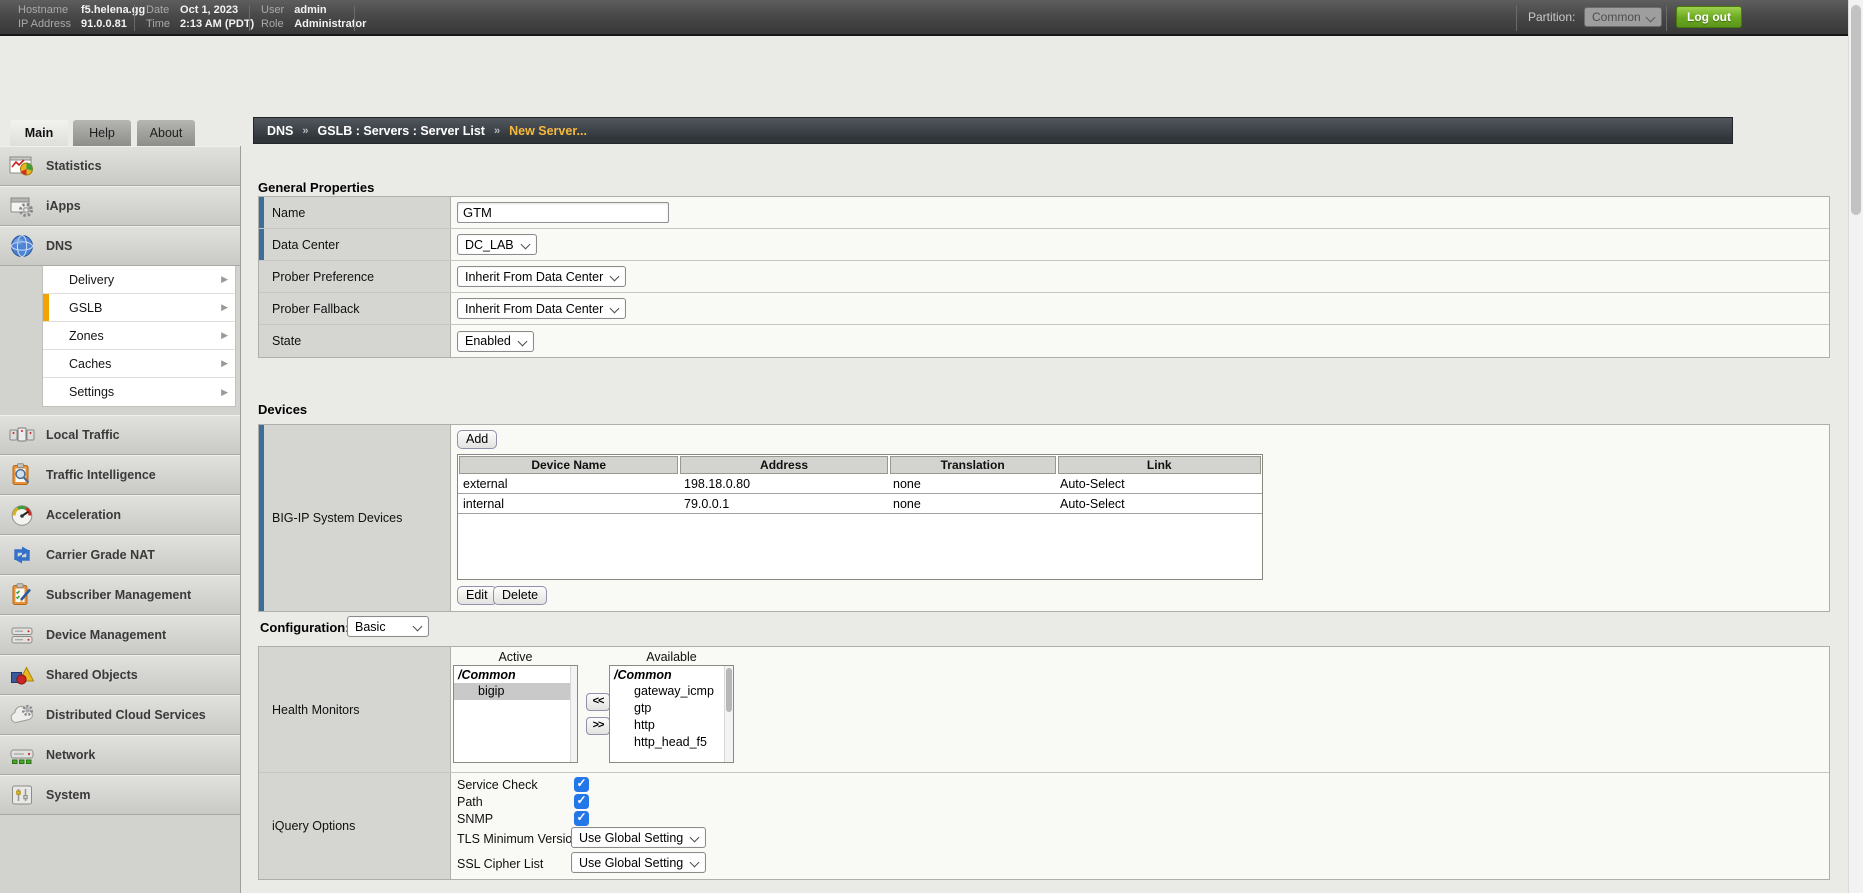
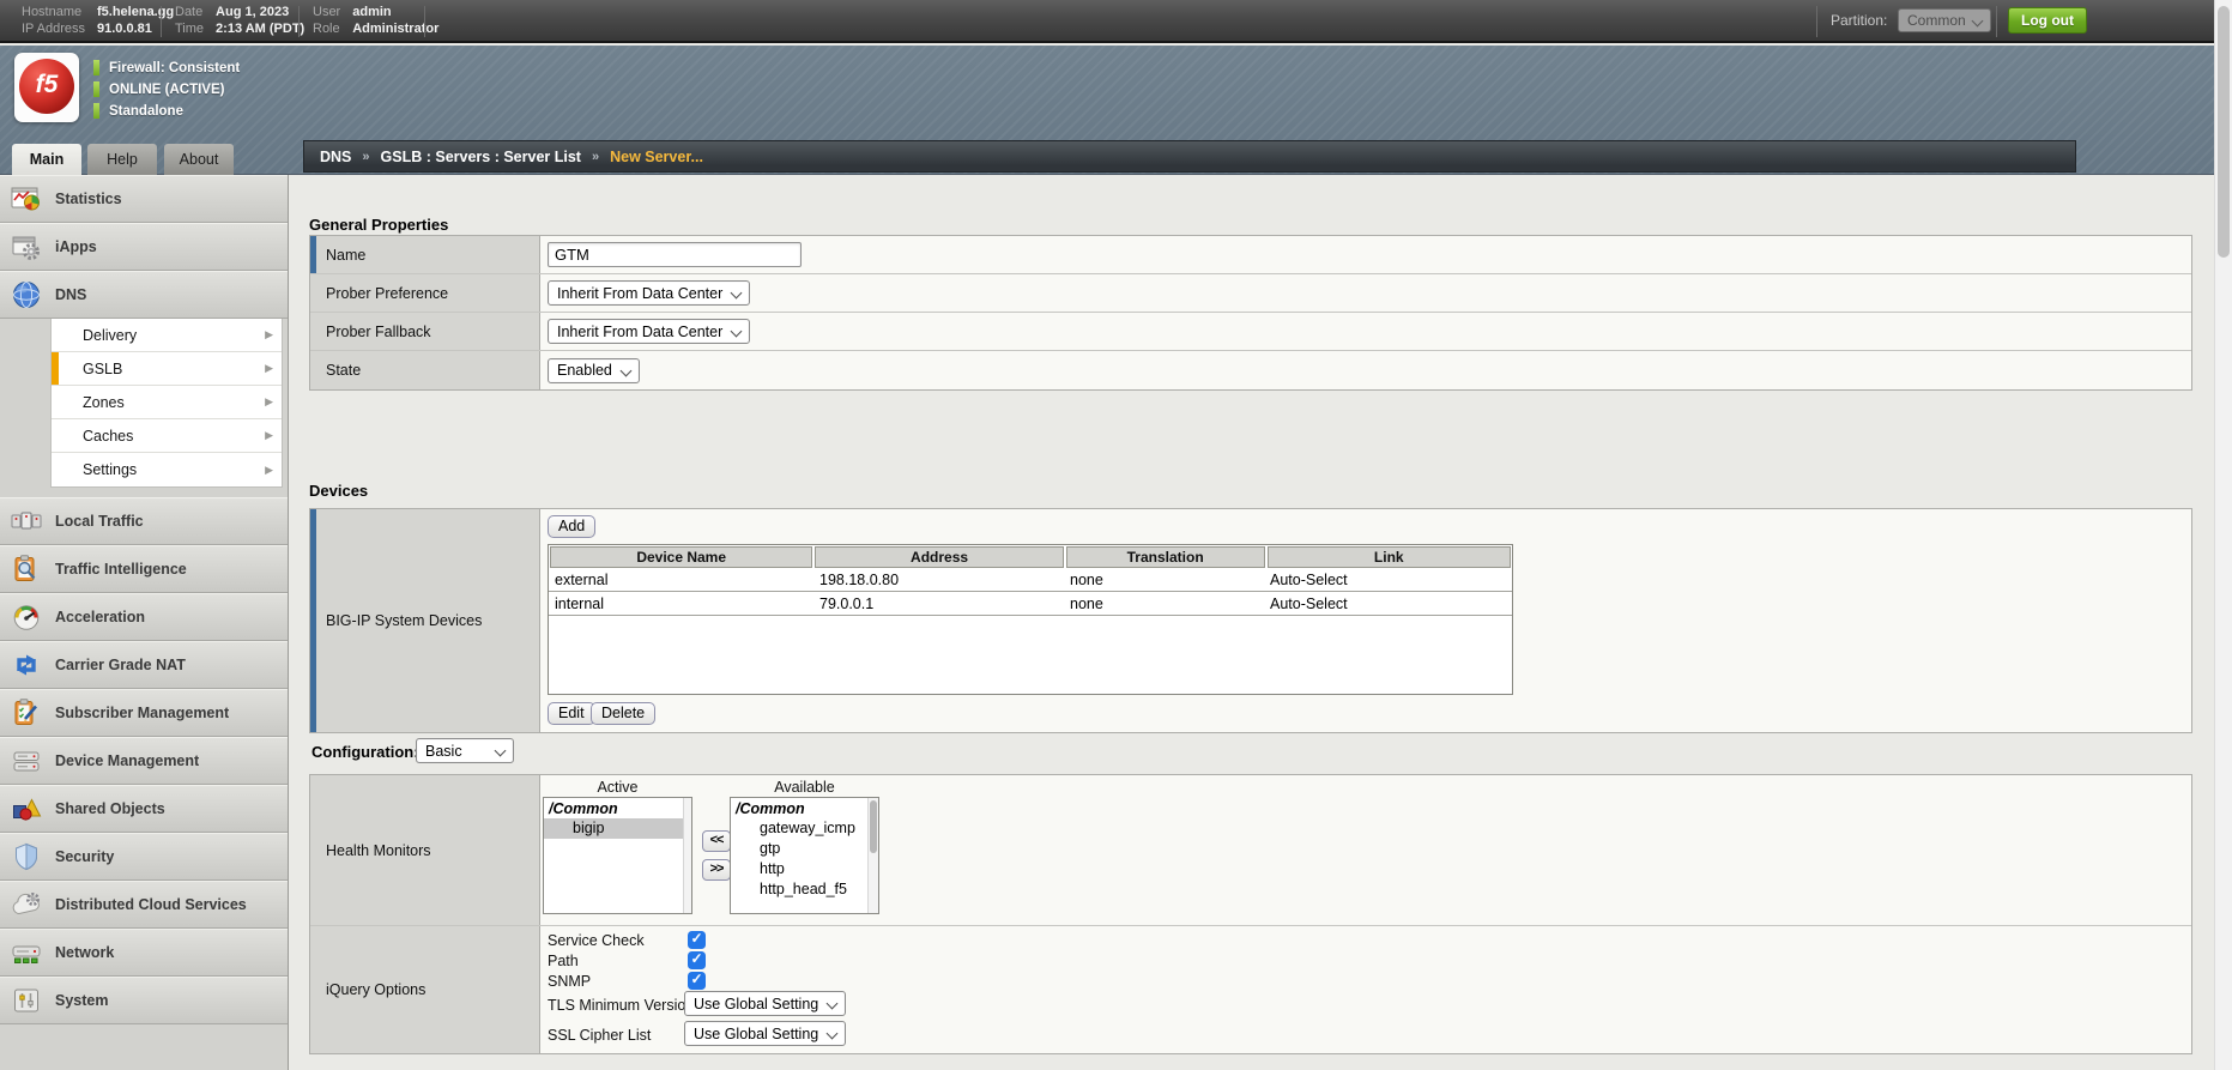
  Hostname
  f5.helena.gg
  IP Address
  91.0.0.81
  Date
- Oct 1, 2023
+ Aug 1, 2023
  Time
  2:13 AM (PDT)
  User
  admin
  Role
  Administraor
  Partition:
  Common
  Log out
+ f5
+ Firewall: Consistent
+ ONLINE (ACTIVE)
+ Standalone
  Main
  Help
  About
  DNS
  »
  GSLB : Servers : Server List
  »
  New Server...
  Statistics
  iApps
  DNS
  Delivery
  ▶
  GSLB
  ▶
  Zones
  ▶
  Caches
  ▶
  Settings
  ▶
  Local Traffic
  Traffic Intelligence
  Acceleration
  Carrier Grade NAT
  Subscriber Management
  Device Management
  Shared Objects
+ Security
  Distributed Cloud Services
  Network
  System
  General Properties
  Name
  GTM
- Data Center
- DC_LAB
  Prober Preference
  Inherit From Data Center
  Prober Fallback
  Inherit From Data Center
  State
  Enabled
  Devices
  BIG-IP System Devices
  Add
  Device Name
  Address
  Translation
  Link
  external
  198.18.0.80
  none
  Auto-Select
  internal
  79.0.0.1
  none
  Auto-Select
  Edit
  Delete
  Configuration
  Basic
  Health Monitors
  Active
  Available
  /Common
  bigip
  <<
  >>
  /Common
  gateway_icmp
  gtp
  http
  http_head_f5
  iQuery Options
  Service Check
  Path
  SNMP
  TLS Minimum Versio
  Use Global Setting
  SSL Cipher List
  Use Global Setting
